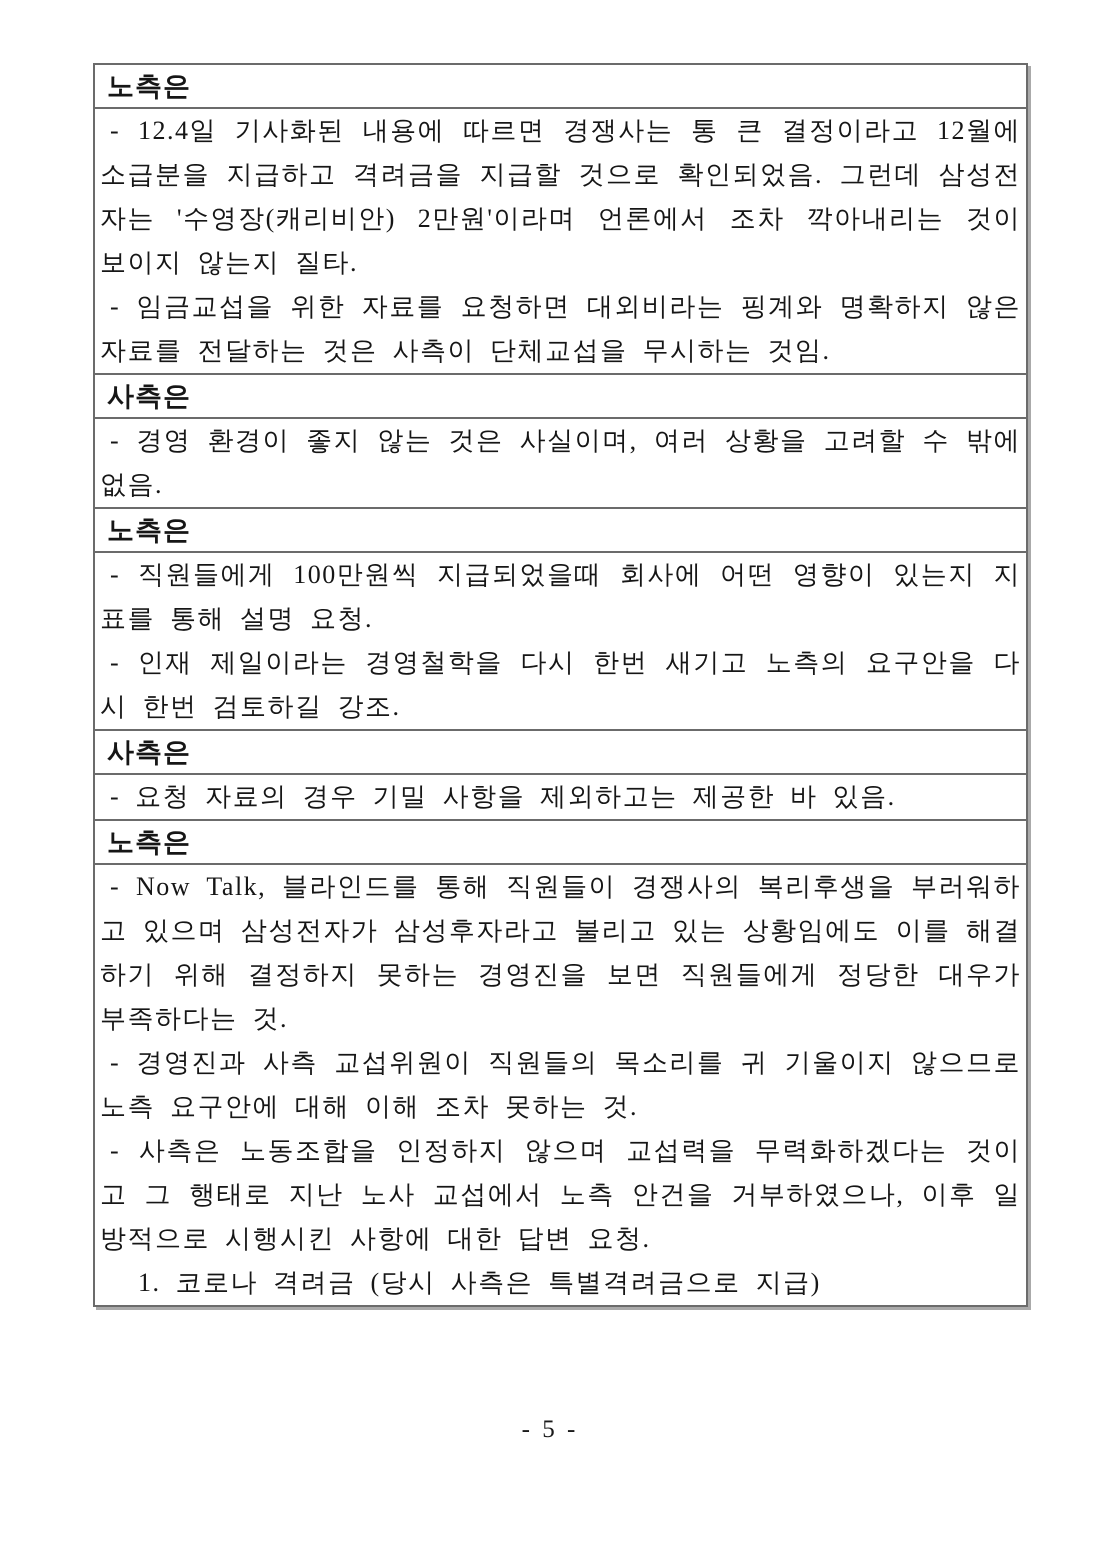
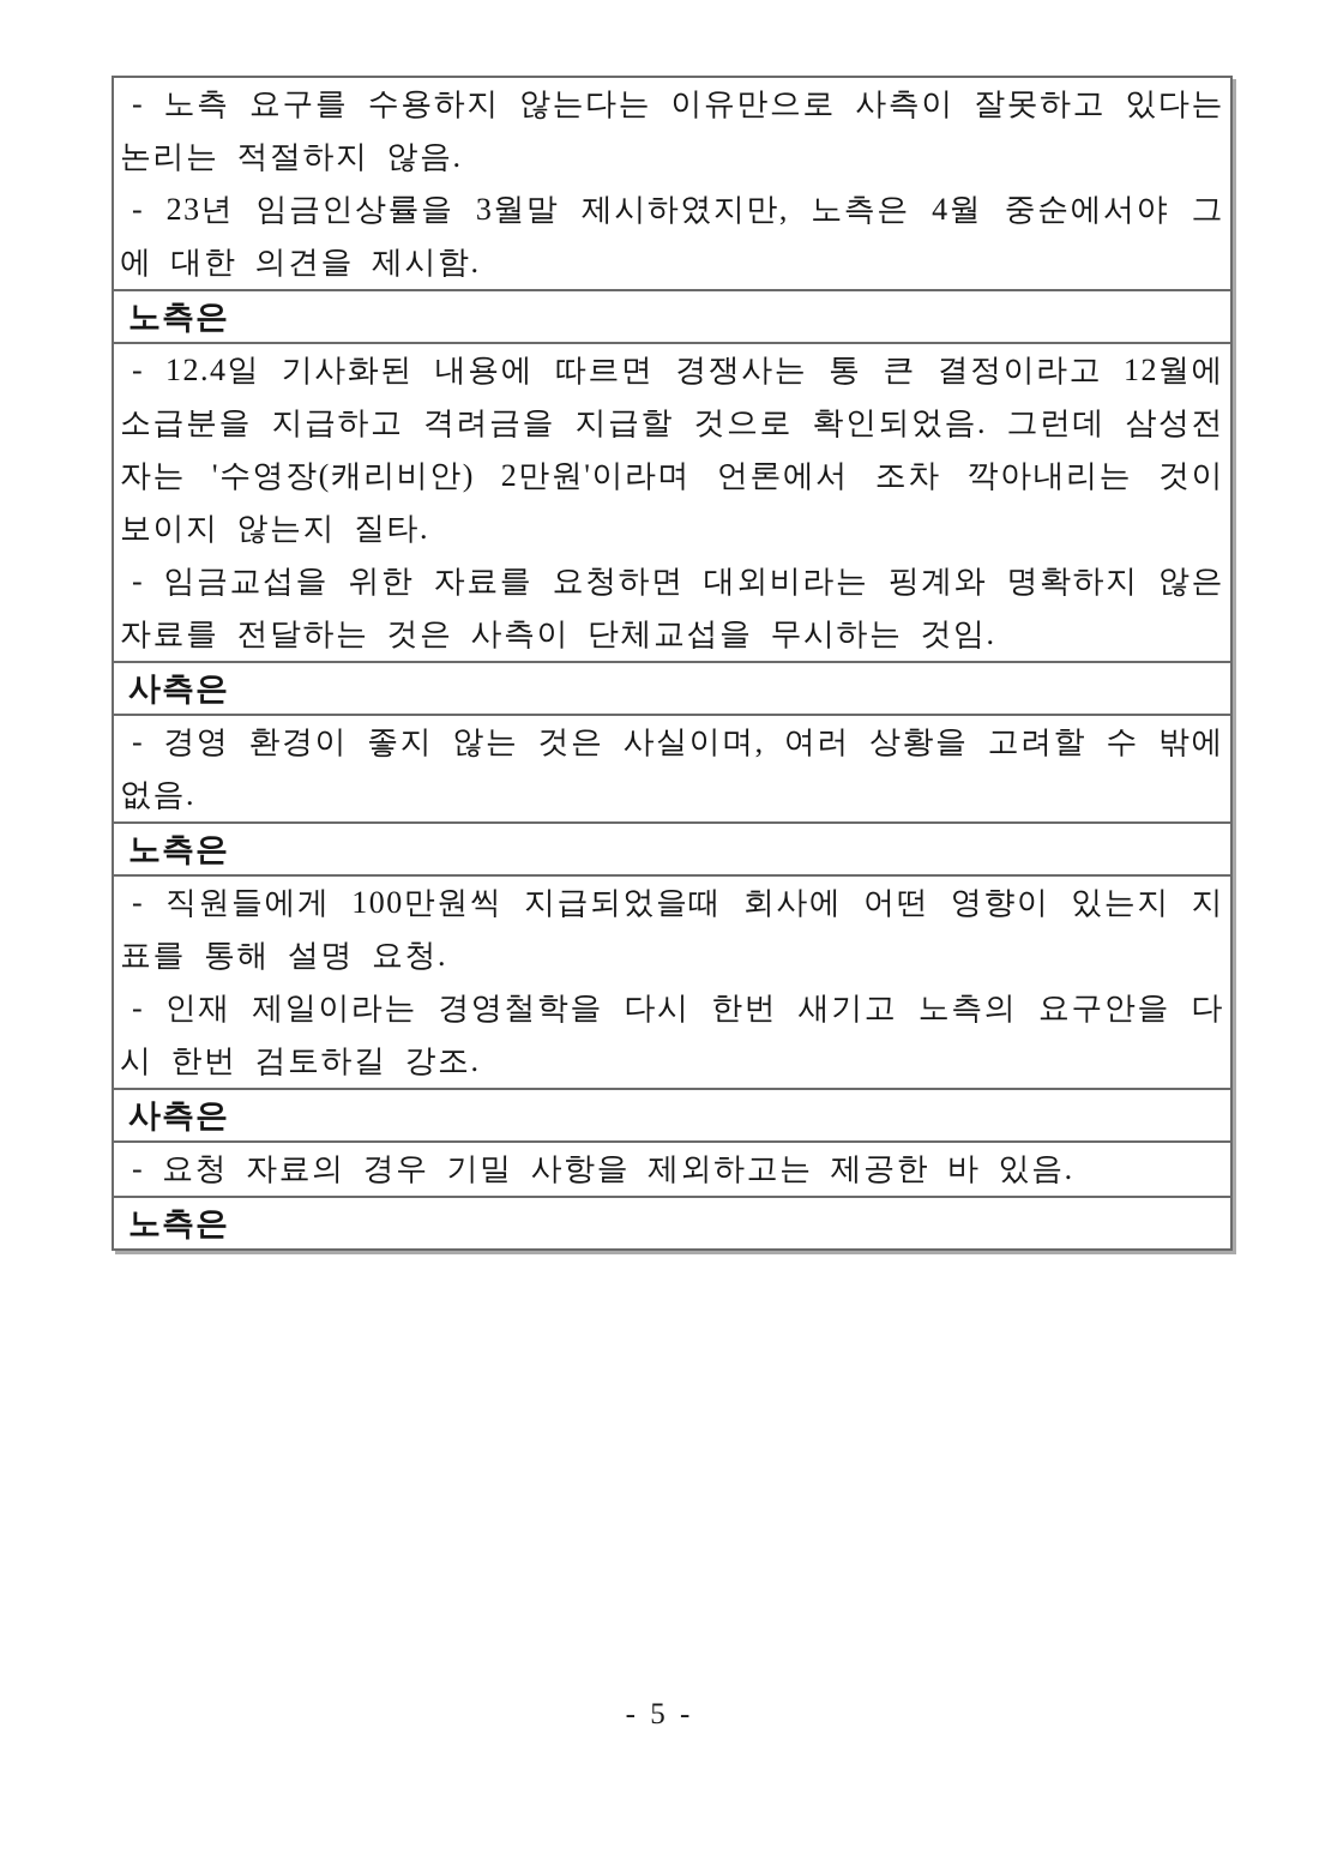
+ - 노측 요구를 수용하지 않는다는 이유만으로 사측이 잘못하고 있다는 논리는 적절하지 않음.
+ - 23년 임금인상률을 3월말 제시하였지만, 노측은 4월 중순에서야 그에 대한 의견을 제시함.
  노측은
  - 12.4일 기사화된 내용에 따르면 경쟁사는 통 큰 결정이라고 12월에 소급분을 지급하고 격려금을 지급할 것으로 확인되었음. 그런데 삼성전자는 '수영장(캐리비안) 2만원'이라며 언론에서 조차 깍아내리는 것이 보이지 않는지 질타.
  - 임금교섭을 위한 자료를 요청하면 대외비라는 핑계와 명확하지 않은 자료를 전달하는 것은 사측이 단체교섭을 무시하는 것임.
  사측은
  - 경영 환경이 좋지 않는 것은 사실이며, 여러 상황을 고려할 수 밖에 없음.
  노측은
  - 직원들에게 100만원씩 지급되었을때 회사에 어떤 영향이 있는지 지표를 통해 설명 요청.
  - 인재 제일이라는 경영철학을 다시 한번 새기고 노측의 요구안을 다시 한번 검토하길 강조.
  사측은
  - 요청 자료의 경우 기밀 사항을 제외하고는 제공한 바 있음.
  노측은
- - Now Talk, 블라인드를 통해 직원들이 경쟁사의 복리후생을 부러워하고 있으며 삼성전자가 삼성후자라고 불리고 있는 상황임에도 이를 해결하기 위해 결정하지 못하는 경영진을 보면 직원들에게 정당한 대우가 부족하다는 것.
- - 경영진과 사측 교섭위원이 직원들의 목소리를 귀 기울이지 않으므로 노측 요구안에 대해 이해 조차 못하는 것.
- - 사측은 노동조합을 인정하지 않으며 교섭력을 무력화하겠다는 것이고 그 행태로 지난 노사 교섭에서 노측 안건을 거부하였으나, 이후 일방적으로 시행시킨 사항에 대한 답변 요청.
- 1. 코로나 격려금 (당시 사측은 특별격려금으로 지급)
  - 5 -
